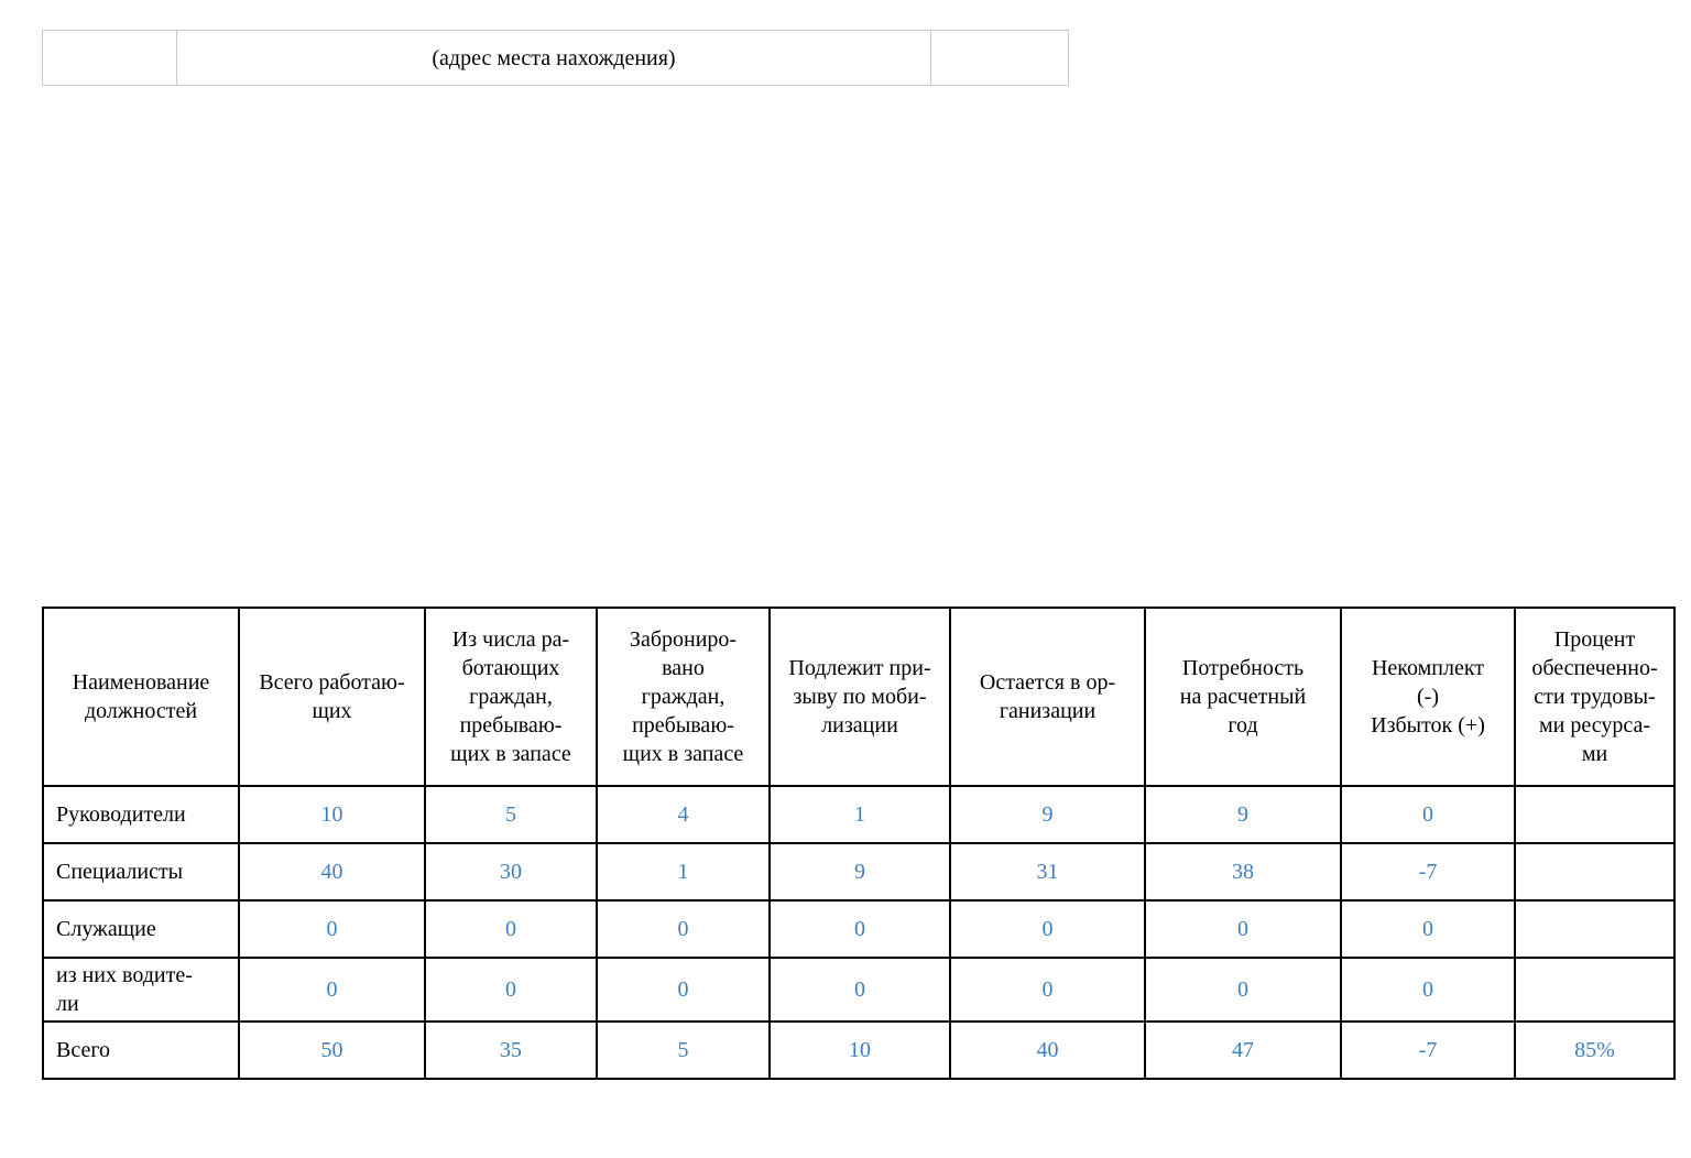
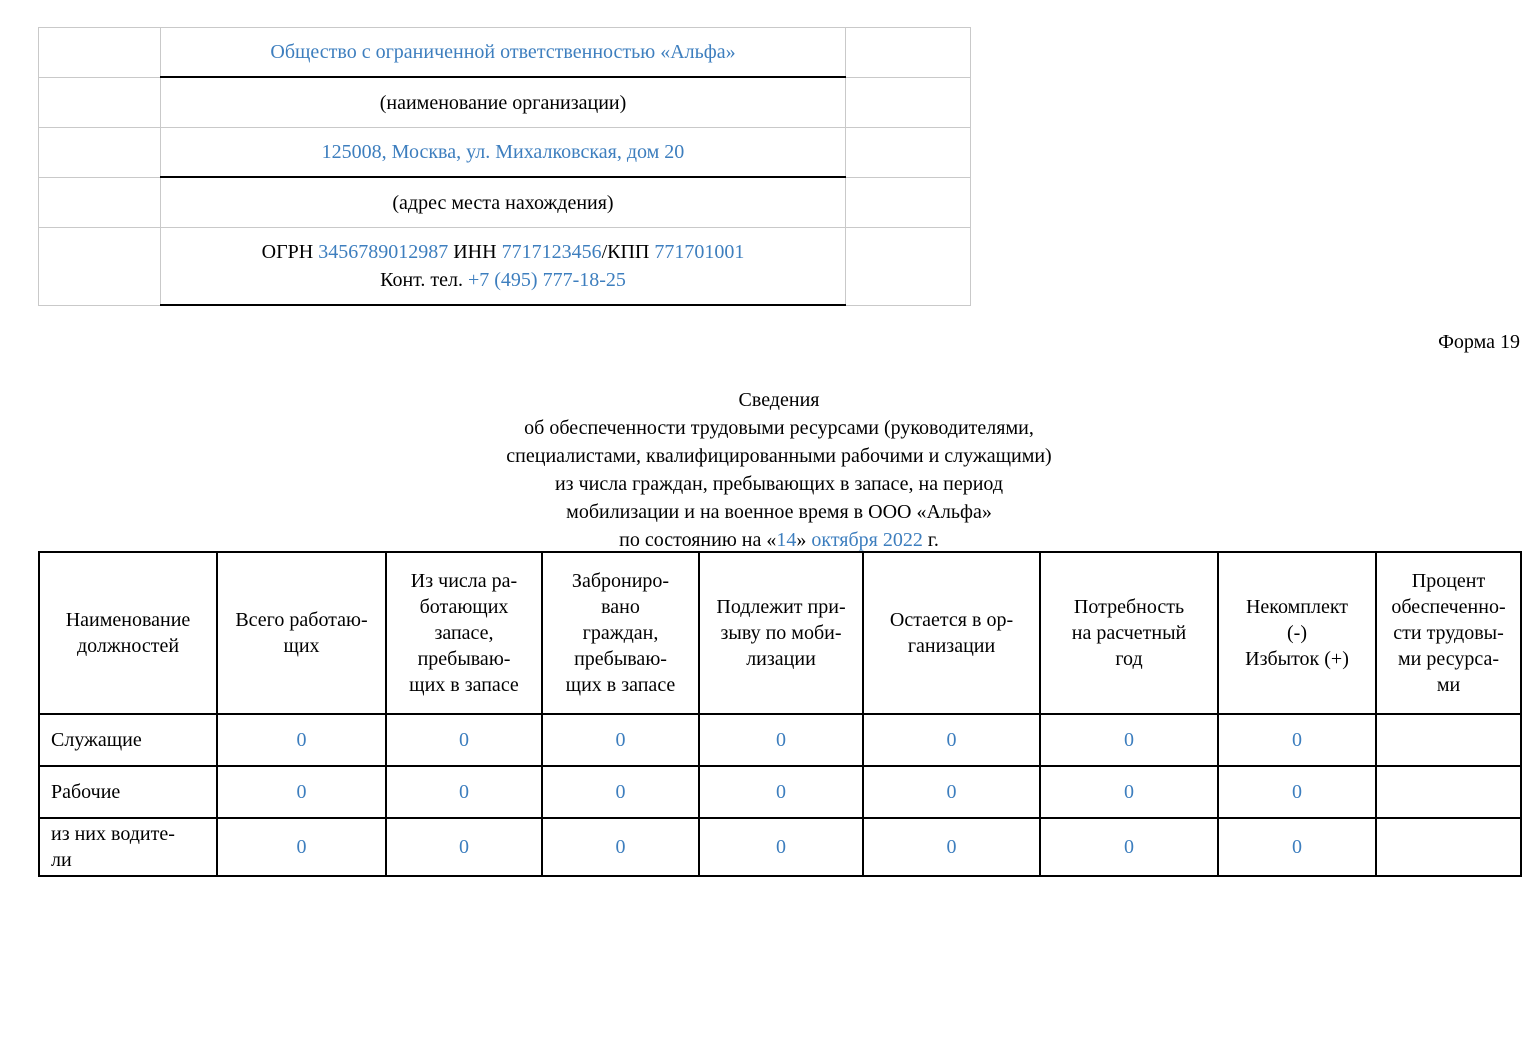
+ 	Общество с ограниченной ответственностью «Альфа»
+ 	(наименование организации)
+ 	125008, Москва, ул. Михалковская, дом 20
  	(адрес места нахождения)
+ 	ОГРН 3456789012987 ИНН 7717123456/КПП 771701001Конт. тел. +7 (495) 777-18-25
+ Форма 19
+ Сведения
+ об обеспеченности трудовыми ресурсами (руководителями,
+ специалистами, квалифицированными рабочими и служащими)
+ из числа граждан, пребывающих в запасе, на период
+ мобилизации и на военное время в ООО «Альфа»
+ по состоянию на «14» октября 2022 г.
- Наименование должностей	Всего работаю- щих	Из числа ра- ботающих граждан, пребываю- щих в запасе	Заброниро- вано граждан, пребываю- щих в запасе	Подлежит при- зыву по моби- лизации	Остается в ор- ганизации	Потребность на расчетный год	Некомплект (-) Избыток (+)	Процент обеспеченно- сти трудовы- ми ресурса- ми
+ Наименование должностей	Всего работаю- щих	Из числа ра- ботающих запасе, пребываю- щих в запасе	Заброниро- вано граждан, пребываю- щих в запасе	Подлежит при- зыву по моби- лизации	Остается в ор- ганизации	Потребность на расчетный год	Некомплект (-) Избыток (+)	Процент обеспеченно- сти трудовы- ми ресурса- ми
- Руководители	10	5	4	1	9	9	0
- Специалисты	40	30	1	9	31	38	-7
  Служащие	0	0	0	0	0	0	0
+ Рабочие	0	0	0	0	0	0	0
  из них водите- ли	0	0	0	0	0	0	0
- Всего	50	35	5	10	40	47	-7	85%
